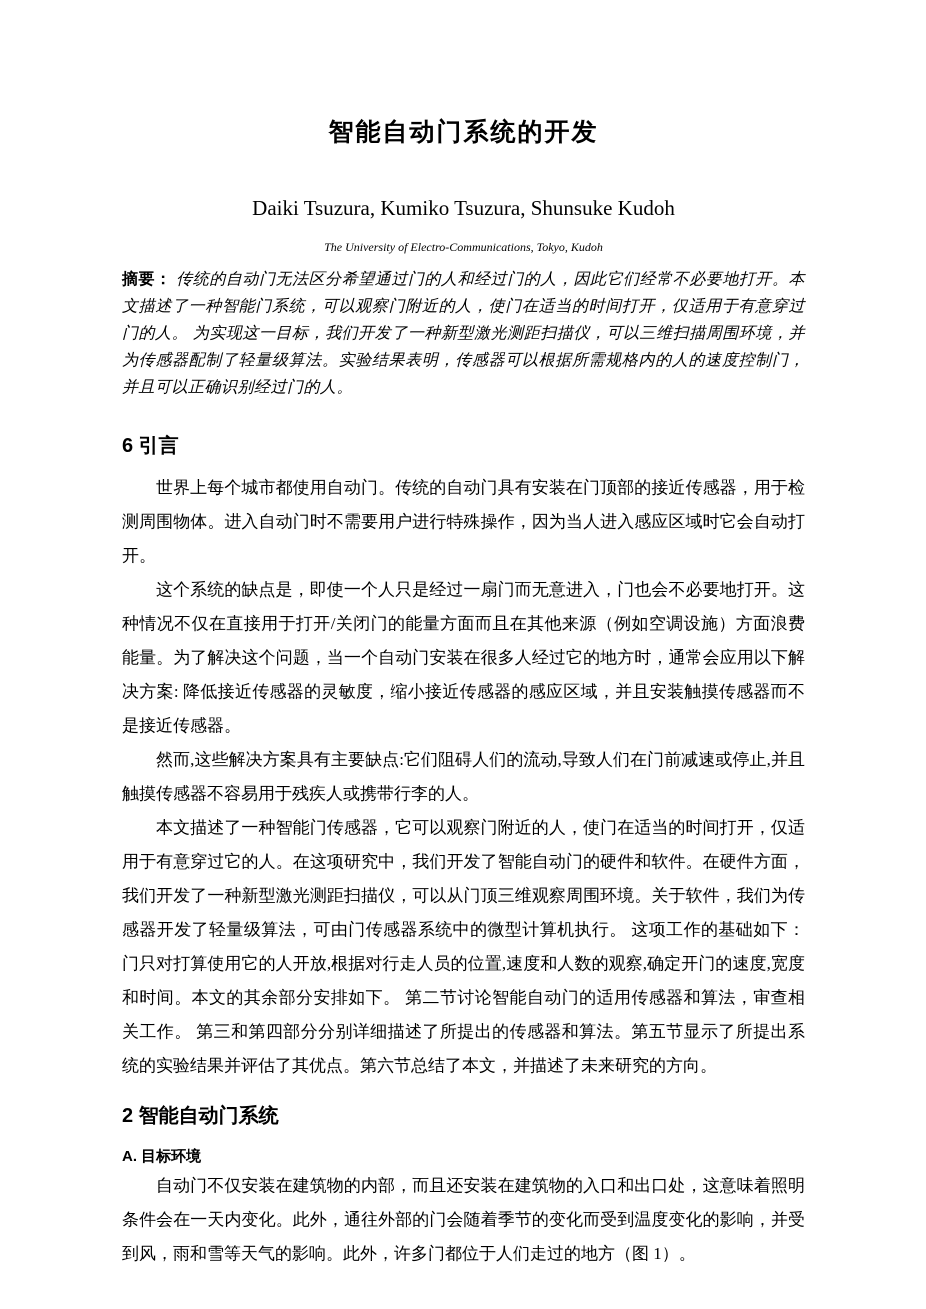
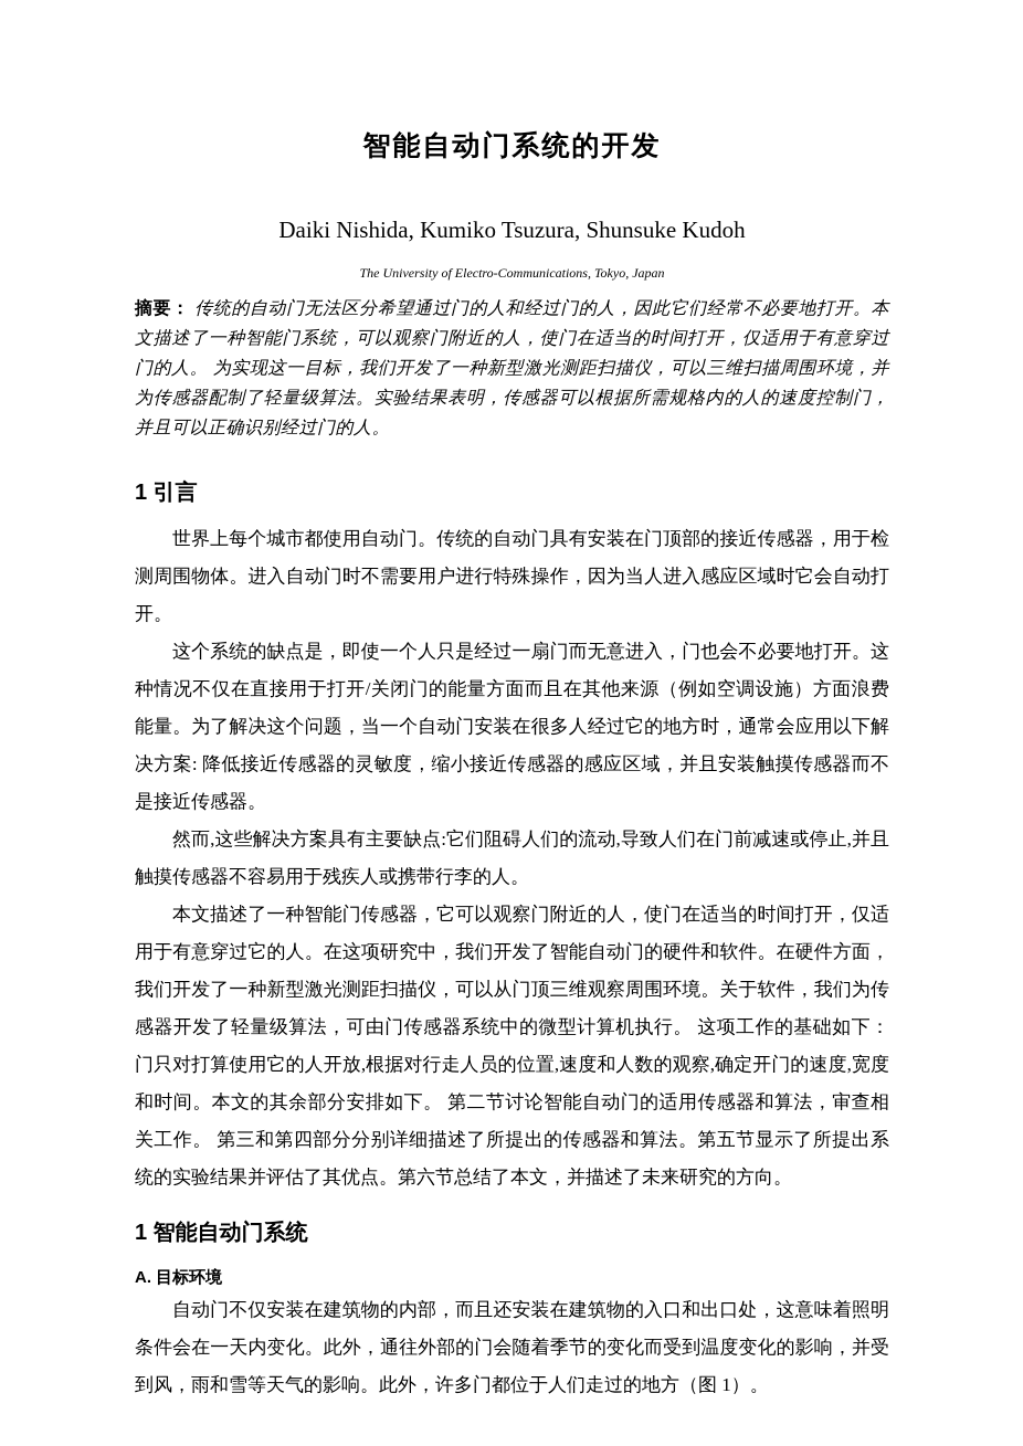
  智能自动门系统的开发
- Daiki Tsuzura, Kumiko Tsuzura, Shunsuke Kudoh
+ Daiki Nishida, Kumiko Tsuzura, Shunsuke Kudoh
- The University of Electro-Communications, Tokyo, Kudoh
+ The University of Electro-Communications, Tokyo, Japan
  摘要： 传统的自动门无法区分希望通过门的人和经过门的人，因此它们经常不必要地打开。本文描述了一种智能门系统，可以观察门附近的人，使门在适当的时间打开，仅适用于有意穿过门的人。 为实现这一目标，我们开发了一种新型激光测距扫描仪，可以三维扫描周围环境，并为传感器配制了轻量级算法。实验结果表明，传感器可以根据所需规格内的人的速度控制门，并且可以正确识别经过门的人。
- 6 引言
+ 1 引言
  世界上每个城市都使用自动门。传统的自动门具有安装在门顶部的接近传感器，用于检测周围物体。进入自动门时不需要用户进行特殊操作，因为当人进入感应区域时它会自动打开。
  这个系统的缺点是，即使一个人只是经过一扇门而无意进入，门也会不必要地打开。这种情况不仅在直接用于打开/关闭门的能量方面而且在其他来源（例如空调设施）方面浪费能量。为了解决这个问题，当一个自动门安装在很多人经过它的地方时，通常会应用以下解决方案: 降低接近传感器的灵敏度，缩小接近传感器的感应区域，并且安装触摸传感器而不是接近传感器。
  然而,这些解决方案具有主要缺点:它们阻碍人们的流动,导致人们在门前减速或停止,并且触摸传感器不容易用于残疾人或携带行李的人。
  本文描述了一种智能门传感器，它可以观察门附近的人，使门在适当的时间打开，仅适用于有意穿过它的人。在这项研究中，我们开发了智能自动门的硬件和软件。在硬件方面，我们开发了一种新型激光测距扫描仪，可以从门顶三维观察周围环境。关于软件，我们为传感器开发了轻量级算法，可由门传感器系统中的微型计算机执行。 这项工作的基础如下：门只对打算使用它的人开放,根据对行走人员的位置,速度和人数的观察,确定开门的速度,宽度和时间。本文的其余部分安排如下。 第二节讨论智能自动门的适用传感器和算法，审查相关工作。 第三和第四部分分别详细描述了所提出的传感器和算法。第五节显示了所提出系统的实验结果并评估了其优点。第六节总结了本文，并描述了未来研究的方向。
- 2 智能自动门系统
+ 1 智能自动门系统
  A. 目标环境
  自动门不仅安装在建筑物的内部，而且还安装在建筑物的入口和出口处，这意味着照明条件会在一天内变化。此外，通往外部的门会随着季节的变化而受到温度变化的影响，并受到风，雨和雪等天气的影响。此外，许多门都位于人们走过的地方（图 1）。
